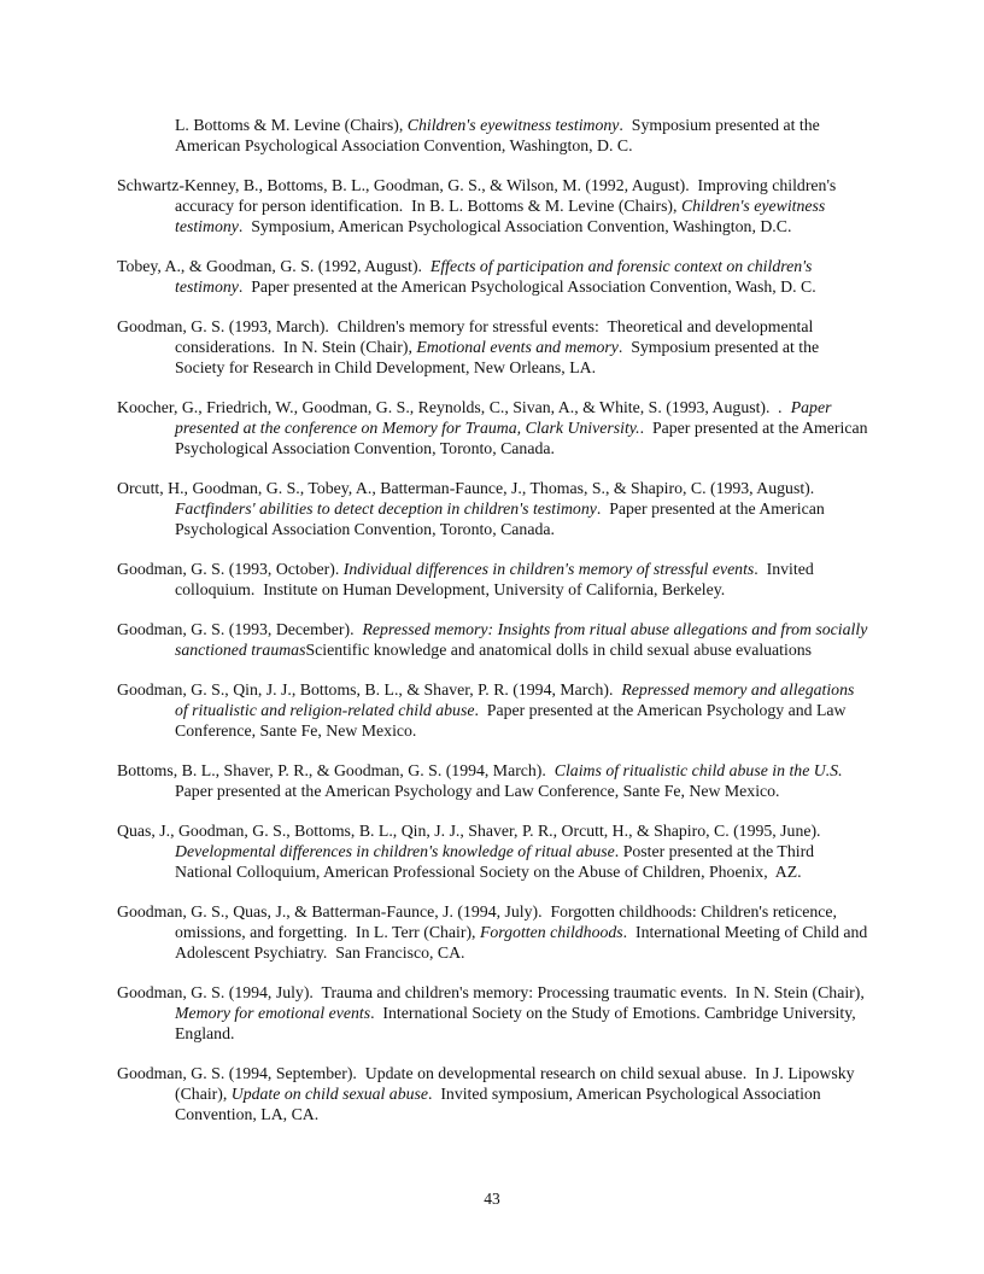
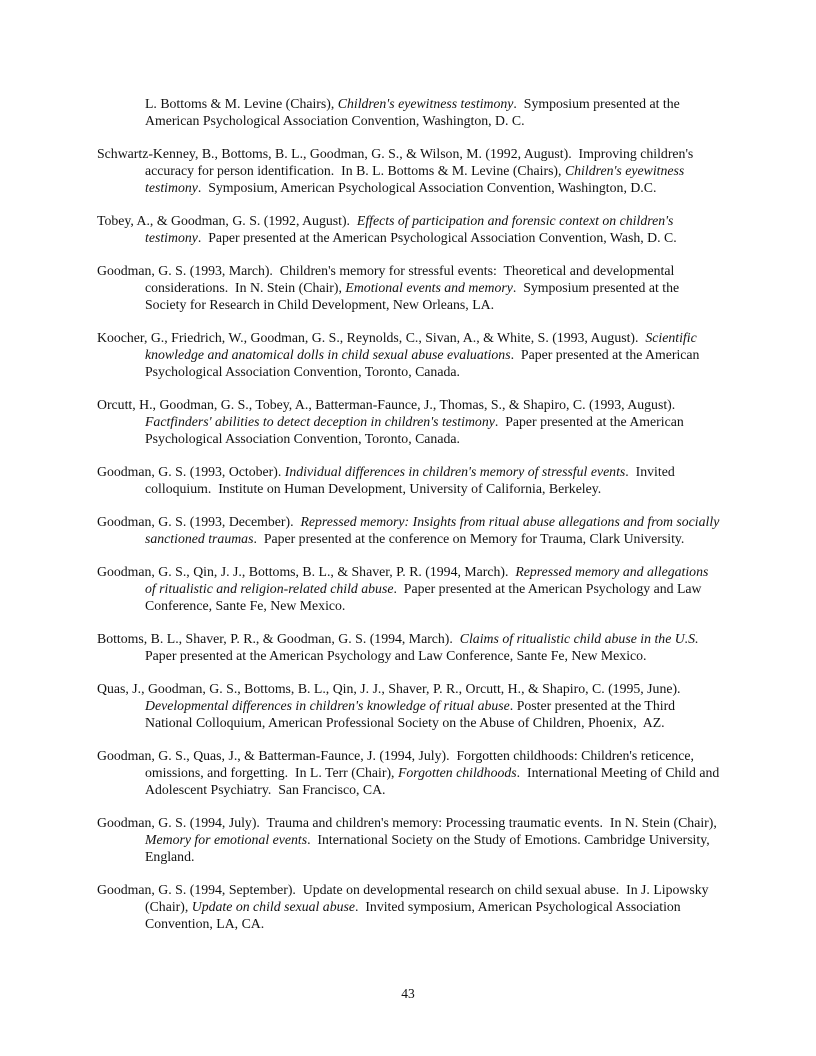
  L. Bottoms & M. Levine (Chairs), Children's eyewitness testimony. Symposium presented at the American Psychological Association Convention, Washington, D. C.
  Schwartz-Kenney, B., Bottoms, B. L., Goodman, G. S., & Wilson, M. (1992, August). Improving children's accuracy for person identification. In B. L. Bottoms & M. Levine (Chairs), Children's eyewitness testimony. Symposium, American Psychological Association Convention, Washington, D.C.
  Tobey, A., & Goodman, G. S. (1992, August). Effects of participation and forensic context on children's testimony. Paper presented at the American Psychological Association Convention, Wash, D. C.
  Goodman, G. S. (1993, March). Children's memory for stressful events: Theoretical and developmental considerations. In N. Stein (Chair), Emotional events and memory. Symposium presented at the Society for Research in Child Development, New Orleans, LA.
- Koocher, G., Friedrich, W., Goodman, G. S., Reynolds, C., Sivan, A., & White, S. (1993, August). . Paper presented at the conference on Memory for Trauma, Clark University.. Paper presented at the American Psychological Association Convention, Toronto, Canada.
+ Koocher, G., Friedrich, W., Goodman, G. S., Reynolds, C., Sivan, A., & White, S. (1993, August). Scientific knowledge and anatomical dolls in child sexual abuse evaluations. Paper presented at the American Psychological Association Convention, Toronto, Canada.
  Orcutt, H., Goodman, G. S., Tobey, A., Batterman-Faunce, J., Thomas, S., & Shapiro, C. (1993, August). Factfinders' abilities to detect deception in children's testimony. Paper presented at the American Psychological Association Convention, Toronto, Canada.
  Goodman, G. S. (1993, October). Individual differences in children's memory of stressful events. Invited colloquium. Institute on Human Development, University of California, Berkeley.
- Goodman, G. S. (1993, December). Repressed memory: Insights from ritual abuse allegations and from socially sanctioned traumasScientific knowledge and anatomical dolls in child sexual abuse evaluations
+ Goodman, G. S. (1993, December). Repressed memory: Insights from ritual abuse allegations and from socially sanctioned traumas. Paper presented at the conference on Memory for Trauma, Clark University.
  Goodman, G. S., Qin, J. J., Bottoms, B. L., & Shaver, P. R. (1994, March). Repressed memory and allegations of ritualistic and religion-related child abuse. Paper presented at the American Psychology and Law Conference, Sante Fe, New Mexico.
  Bottoms, B. L., Shaver, P. R., & Goodman, G. S. (1994, March). Claims of ritualistic child abuse in the U.S. Paper presented at the American Psychology and Law Conference, Sante Fe, New Mexico.
  Quas, J., Goodman, G. S., Bottoms, B. L., Qin, J. J., Shaver, P. R., Orcutt, H., & Shapiro, C. (1995, June). Developmental differences in children's knowledge of ritual abuse. Poster presented at the Third National Colloquium, American Professional Society on the Abuse of Children, Phoenix, AZ.
  Goodman, G. S., Quas, J., & Batterman-Faunce, J. (1994, July). Forgotten childhoods: Children's reticence, omissions, and forgetting. In L. Terr (Chair), Forgotten childhoods. International Meeting of Child and Adolescent Psychiatry. San Francisco, CA.
  Goodman, G. S. (1994, July). Trauma and children's memory: Processing traumatic events. In N. Stein (Chair), Memory for emotional events. International Society on the Study of Emotions. Cambridge University, England.
  Goodman, G. S. (1994, September). Update on developmental research on child sexual abuse. In J. Lipowsky (Chair), Update on child sexual abuse. Invited symposium, American Psychological Association Convention, LA, CA.
  43
